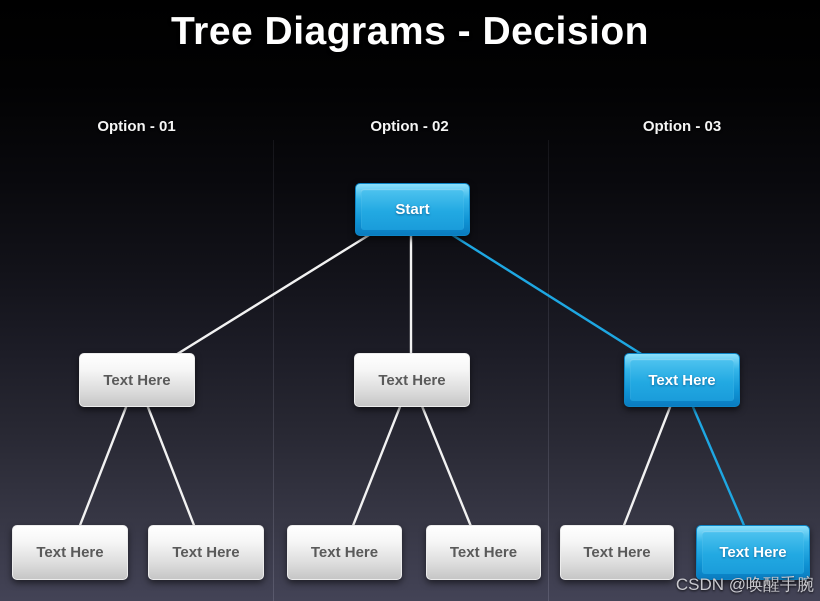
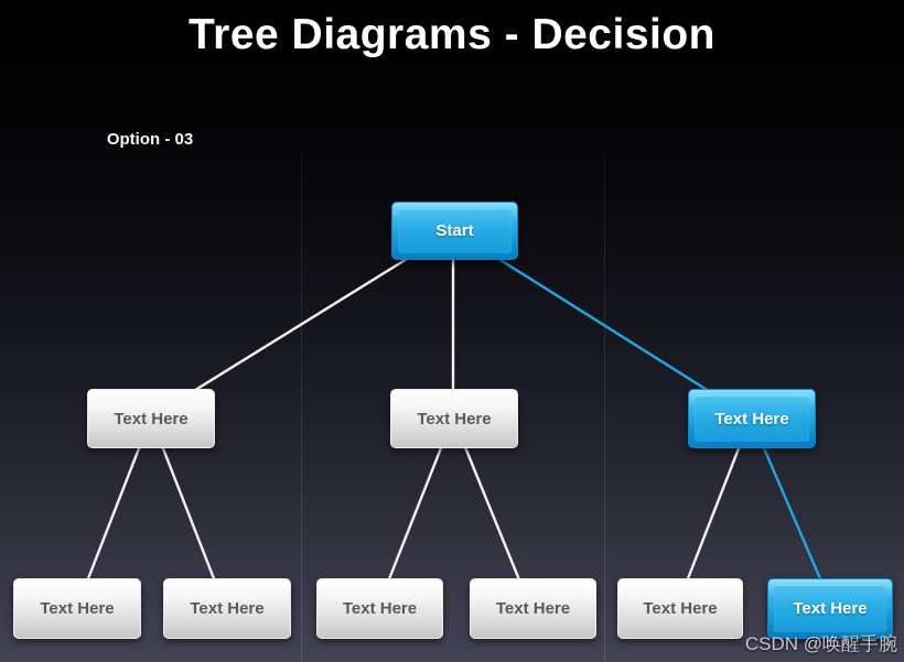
  Tree Diagrams - Decision
- Option - 01
- Option - 02
  Option - 03
  Start
  Text Here
  Text Here
  Text Here
  Text Here
  Text Here
  Text Here
  Text Here
  Text Here
  Text Here
  CSDN @唤醒手腕
